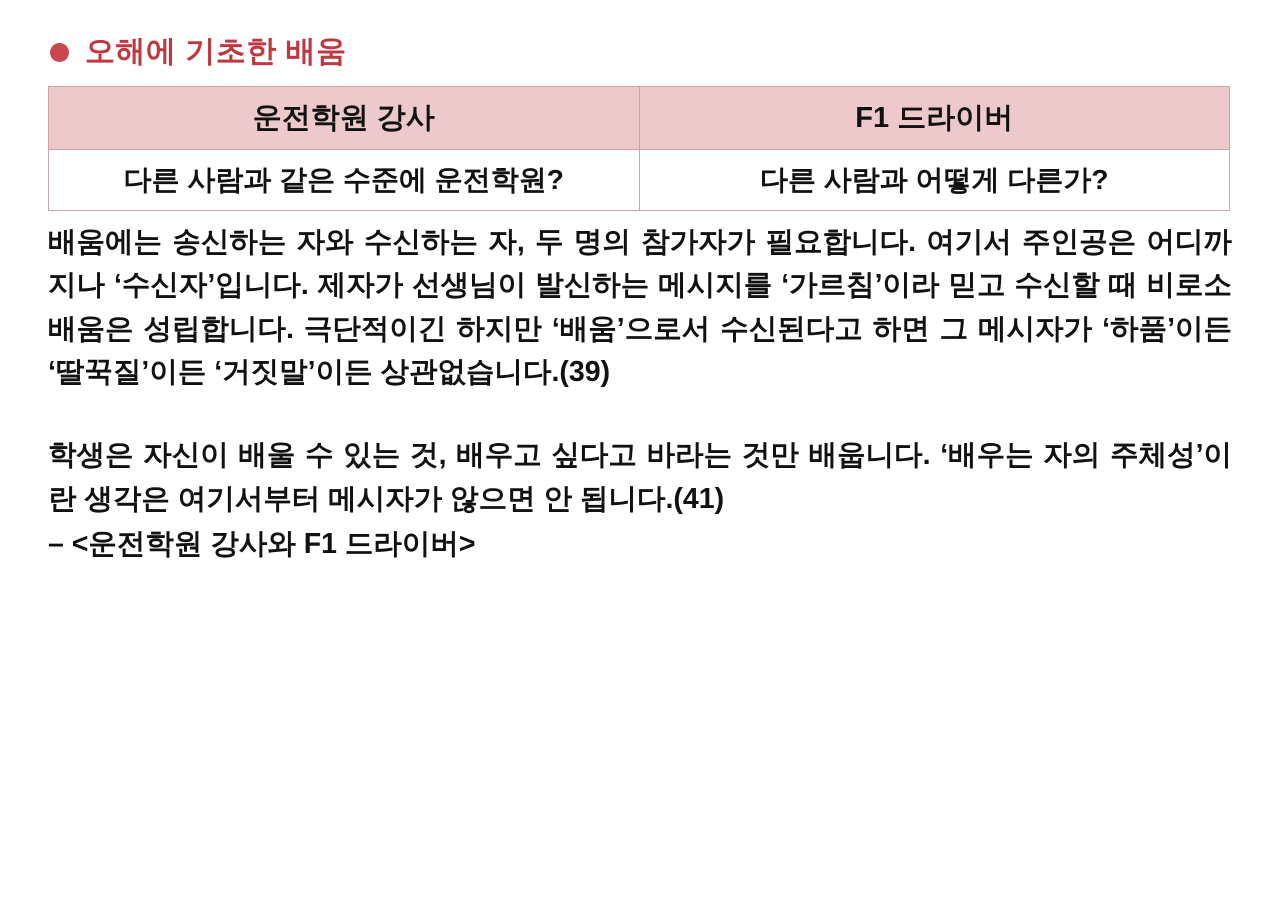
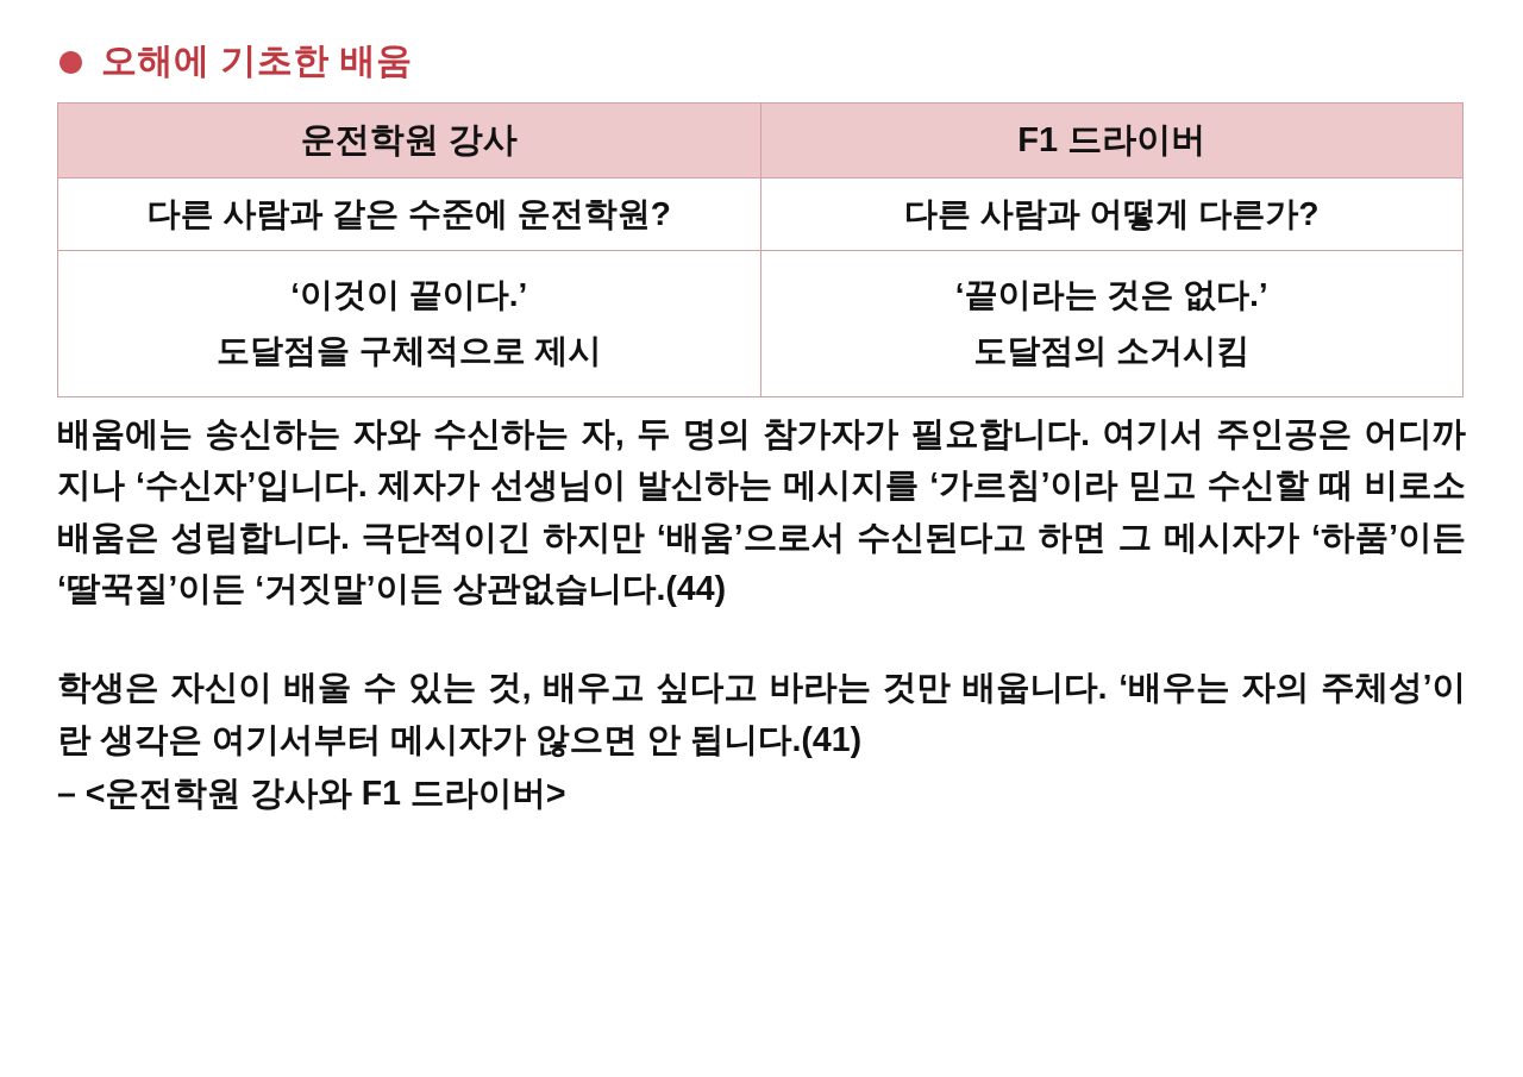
  오해에 기초한 배움
  운전학원 강사	F1 드라이버
  다른 사람과 같은 수준에 운전학원?	다른 사람과 어떻게 다른가?
+ ‘이것이 끝이다.’ 도달점을 구체적으로 제시	‘끝이라는 것은 없다.’ 도달점의 소거시킴
- 배움에는 송신하는 자와 수신하는 자, 두 명의 참가자가 필요합니다. 여기서 주인공은 어디까지나 ‘수신자’입니다. 제자가 선생님이 발신하는 메시지를 ‘가르침’이라 믿고 수신할 때 비로소 배움은 성립합니다. 극단적이긴 하지만 ‘배움’으로서 수신된다고 하면 그 메시자가 ‘하품’이든 ‘딸꾹질’이든 ‘거짓말’이든 상관없습니다.(39)
+ 배움에는 송신하는 자와 수신하는 자, 두 명의 참가자가 필요합니다. 여기서 주인공은 어디까지나 ‘수신자’입니다. 제자가 선생님이 발신하는 메시지를 ‘가르침’이라 믿고 수신할 때 비로소 배움은 성립합니다. 극단적이긴 하지만 ‘배움’으로서 수신된다고 하면 그 메시자가 ‘하품’이든 ‘딸꾹질’이든 ‘거짓말’이든 상관없습니다.(44)
  학생은 자신이 배울 수 있는 것, 배우고 싶다고 바라는 것만 배웁니다. ‘배우는 자의 주체성’이란 생각은 여기서부터 메시자가 않으면 안 됩니다.(41)
  – <운전학원 강사와 F1 드라이버>
